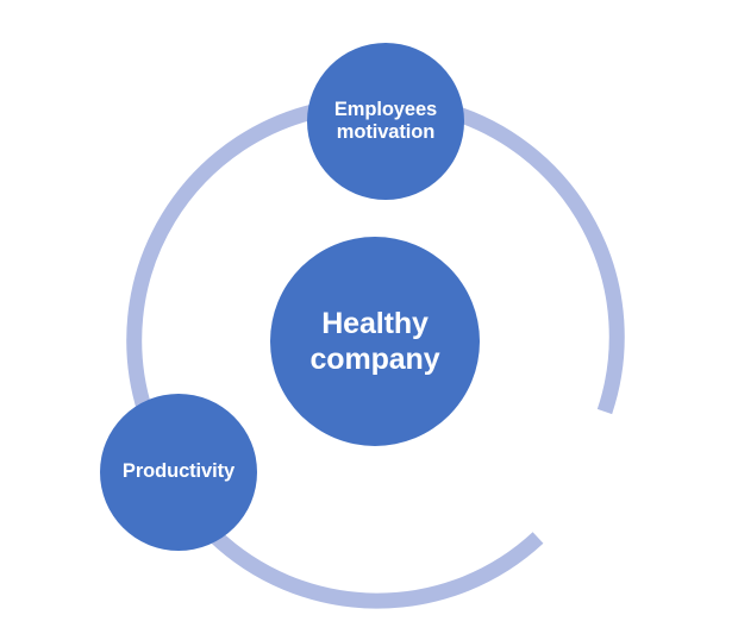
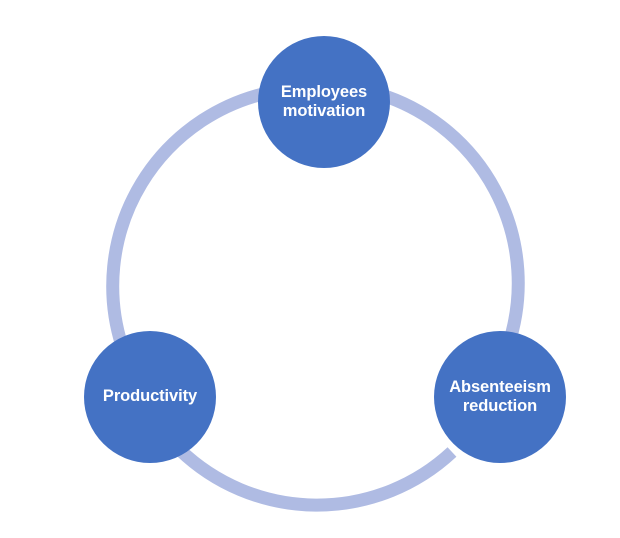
- Healthy
- company
  Employees
  motivation
  Productivity
+ Absenteeism
+ reduction
